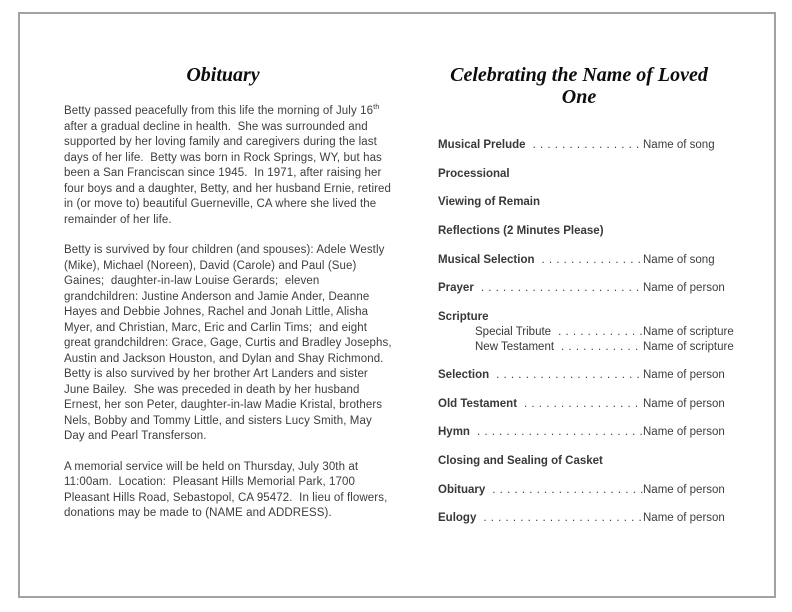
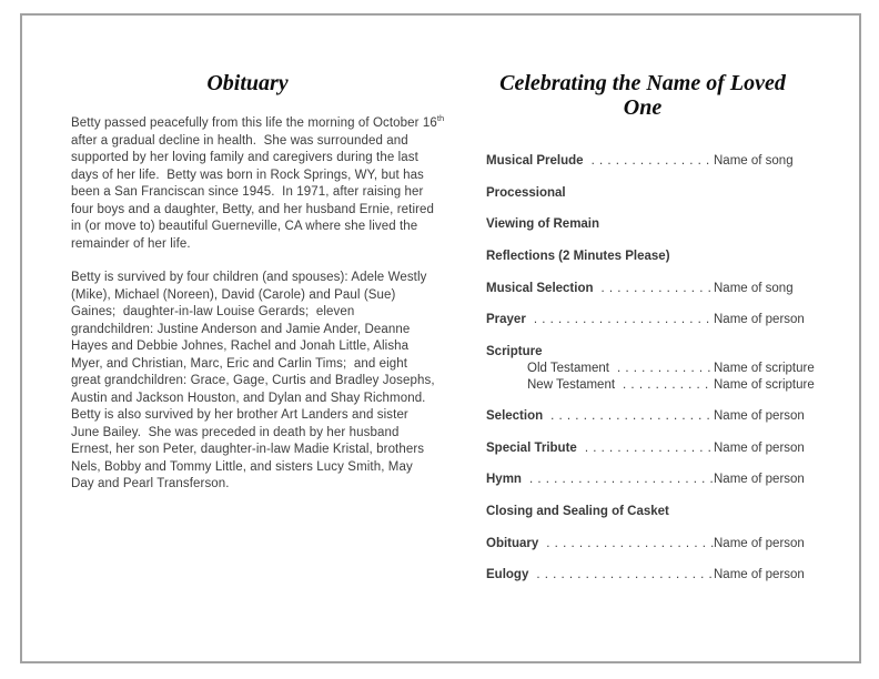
  Obituary
- Betty passed peacefully from this life the morning of July 16th after a gradual decline in health. She was surrounded and
+ Betty passed peacefully from this life the morning of October 16th after a gradual decline in health. She was surrounded and
  supported by her loving family and caregivers during the last
  days of her life. Betty was born in Rock Springs, WY, but has
  been a San Franciscan since 1945. In 1971, after raising her
  four boys and a daughter, Betty, and her husband Ernie, retired
  in (or move to) beautiful Guerneville, CA where she lived the
  remainder of her life.
  Betty is survived by four children (and spouses): Adele Westly
  (Mike), Michael (Noreen), David (Carole) and Paul (Sue)
  Gaines; daughter-in-law Louise Gerards; eleven
  grandchildren: Justine Anderson and Jamie Ander, Deanne
  Hayes and Debbie Johnes, Rachel and Jonah Little, Alisha
  Myer, and Christian, Marc, Eric and Carlin Tims; and eight
  great grandchildren: Grace, Gage, Curtis and Bradley Josephs,
  Austin and Jackson Houston, and Dylan and Shay Richmond.
  Betty is also survived by her brother Art Landers and sister
  June Bailey. She was preceded in death by her husband
  Ernest, her son Peter, daughter-in-law Madie Kristal, brothers
  Nels, Bobby and Tommy Little, and sisters Lucy Smith, May
  Day and Pearl Transferson.
- A memorial service will be held on Thursday, July 30th at
- 11:00am. Location: Pleasant Hills Memorial Park, 1700
- Pleasant Hills Road, Sebastopol, CA 95472. In lieu of flowers,
- donations may be made to (NAME and ADDRESS).
  Celebrating the Name of Loved One
  Musical Prelude
  Name of song
  Processional
  Viewing of Remain
  Reflections (2 Minutes Please)
  Musical Selection
  Name of song
  Prayer
  Name of person
  Scripture
- Special Tribute
+ Old Testament
  Name of scripture
  New Testament
  Name of scripture
  Selection
  Name of person
- Old Testament
+ Special Tribute
  Name of person
  Hymn
  Name of person
  Closing and Sealing of Casket
  Obituary
  Name of person
  Eulogy
  Name of person
